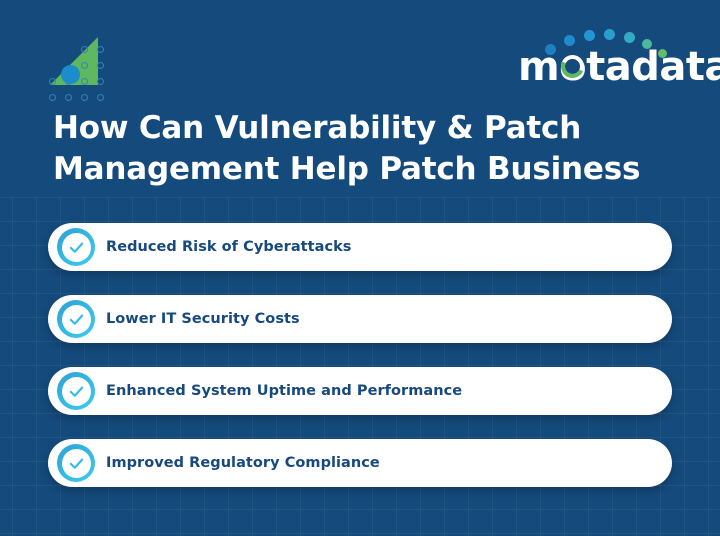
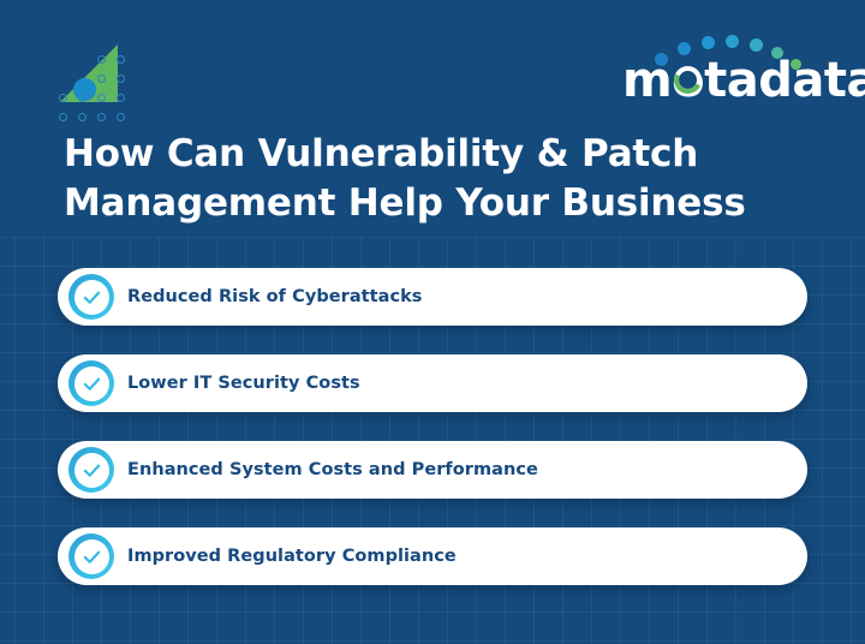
  mtadata
- How Can Vulnerability & Patch Management Help Patch Business
+ How Can Vulnerability & Patch Management Help Your Business
  Reduced Risk of Cyberattacks
  Lower IT Security Costs
- Enhanced System Uptime and Performance
+ Enhanced System Costs and Performance
  Improved Regulatory Compliance
